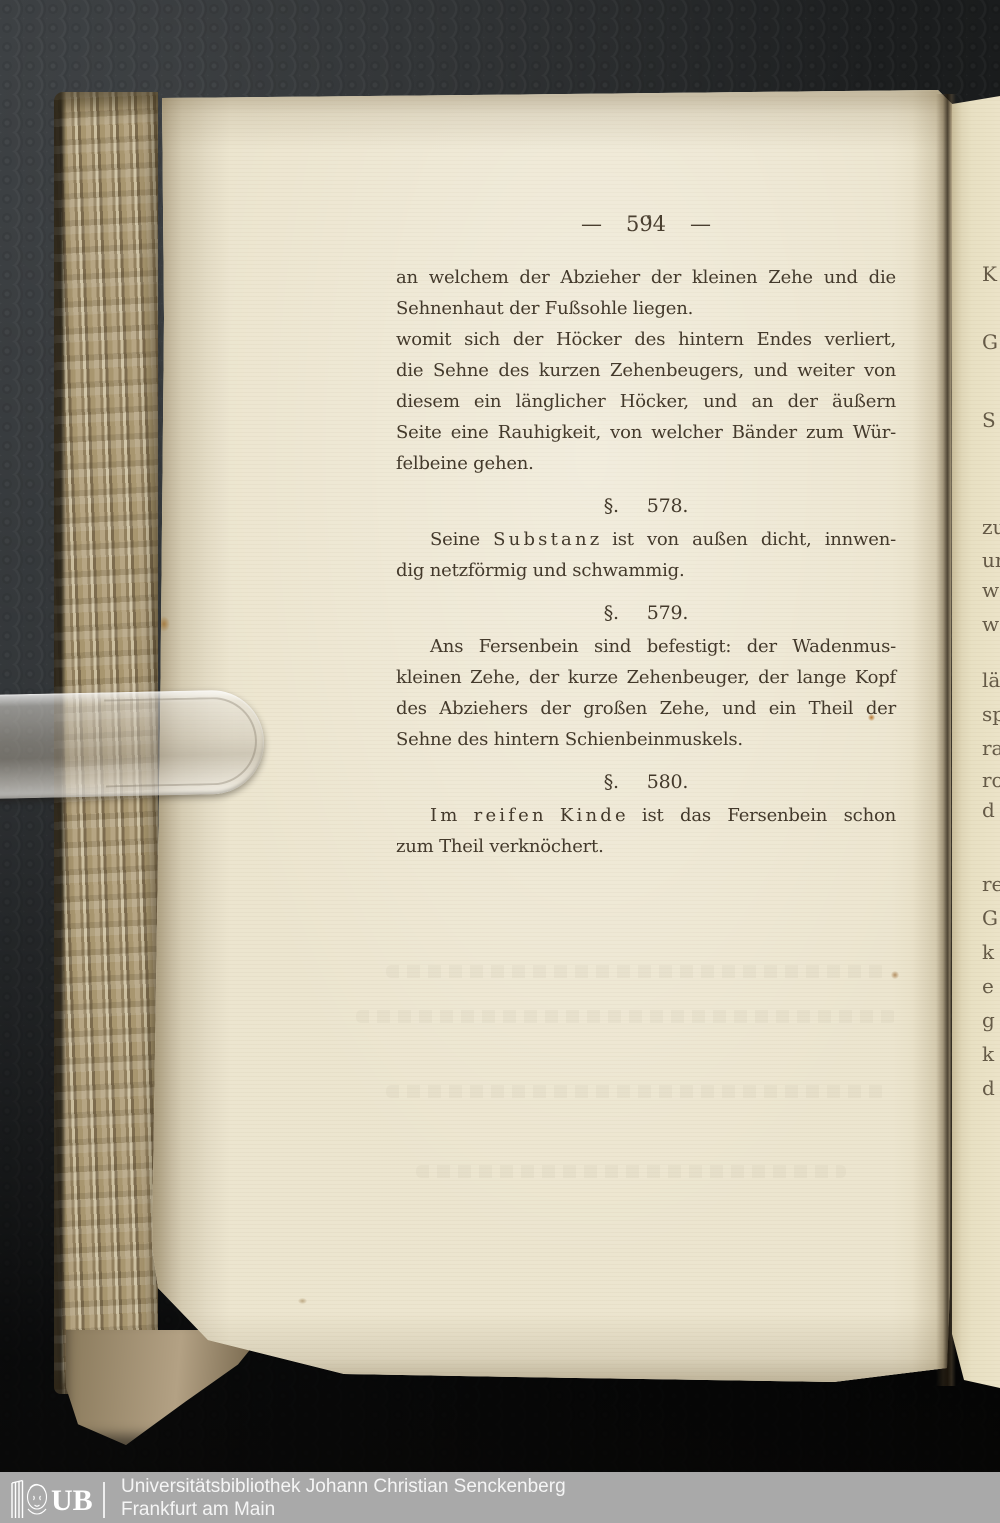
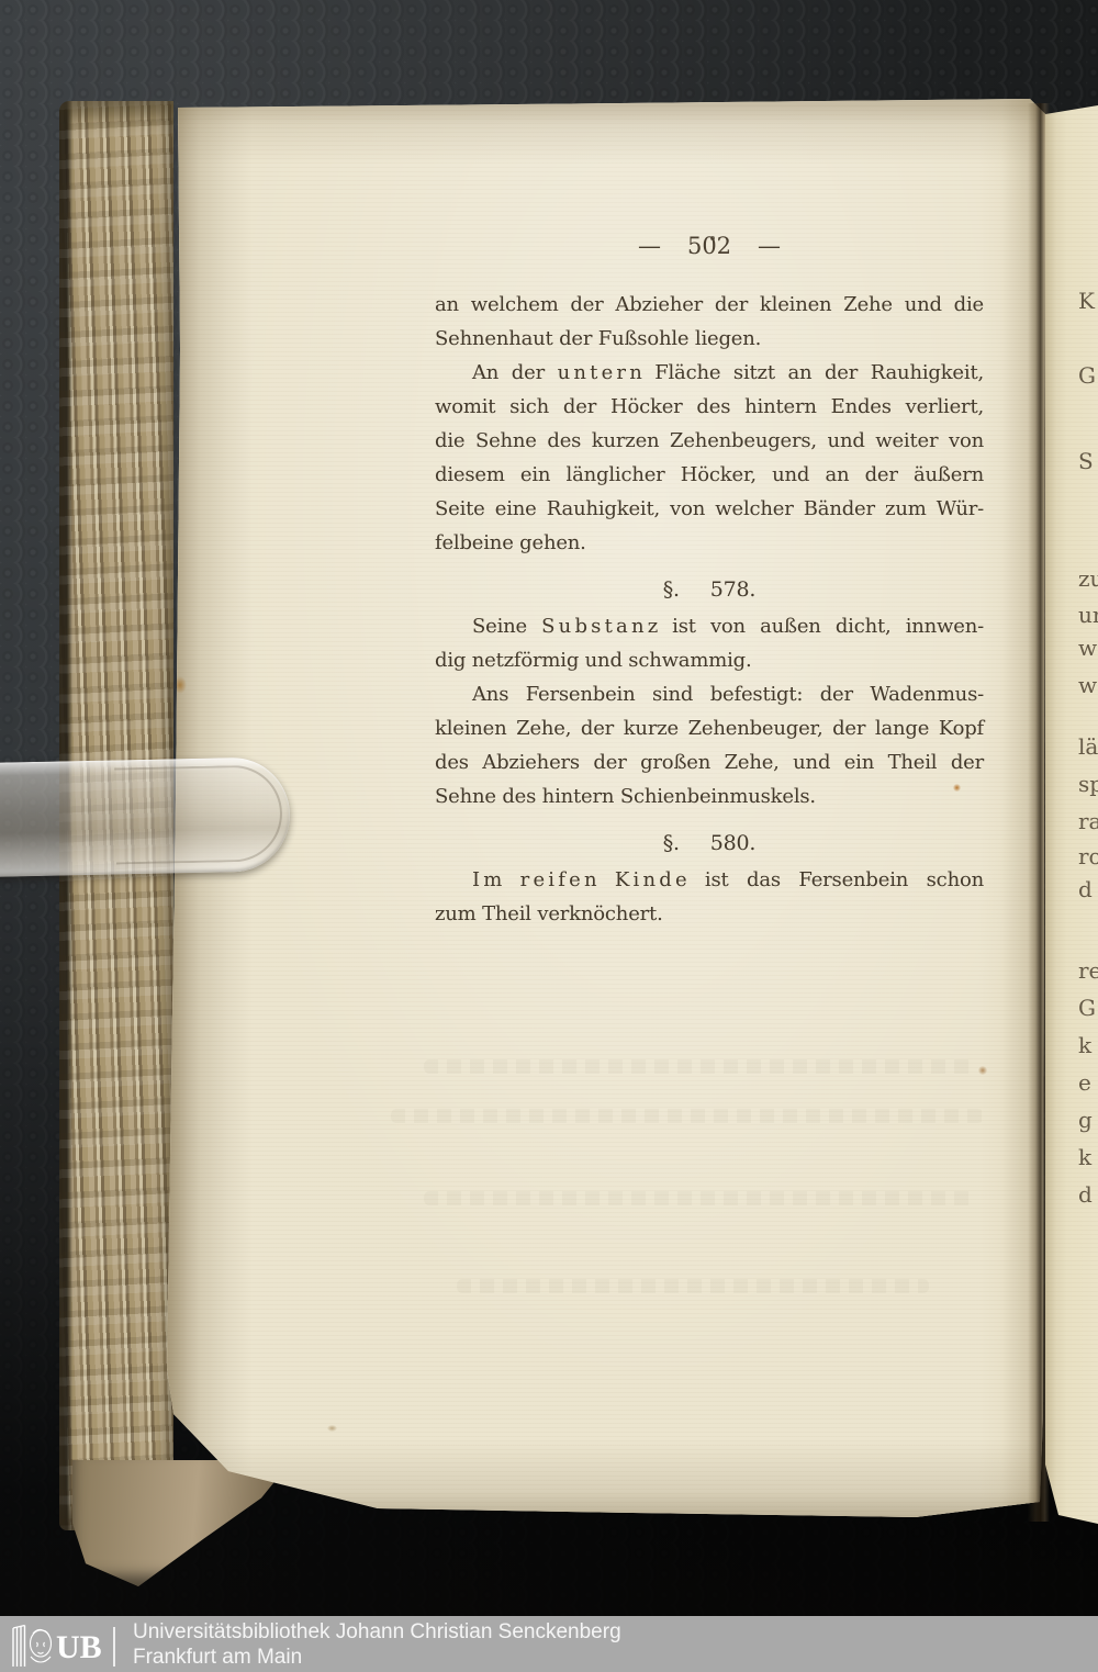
- — 594 —
+ — 502 —
  an welchem der Abzieher der kleinen Zehe und die
  Sehnenhaut der Fußsohle liegen.
+ An der u n t e r n Fläche sitzt an der Rauhigkeit,
  womit sich der Höcker des hintern Endes verliert,
  die Sehne des kurzen Zehenbeugers, und weiter von
  diesem ein länglicher Höcker, und an der äußern
  Seite eine Rauhigkeit, von welcher Bänder zum Wür-
  felbeine gehen.
  §. 578.
  Seine S u b s t a n z ist von außen dicht, innwen-
  dig netzförmig und schwammig.
- §. 579.
  Ans Fersenbein sind befestigt: der Wadenmus-
  kleinen Zehe, der kurze Zehenbeuger, der lange Kopf
  des Abziehers der großen Zehe, und ein Theil der
  Sehne des hintern Schienbeinmuskels.
  §. 580.
  I m r e i f e n K i n d e ist das Fersenbein schon
  zum Theil verknöchert.
  K
  G
  S
  zu
  w
  w
  lä
  sp
  ra
  ro
  d
  re
  G
  k
  e
  g
  k
  d
  UB
  Universitätsbibliothek Johann Christian Senckenberg
  Frankfurt am Main
